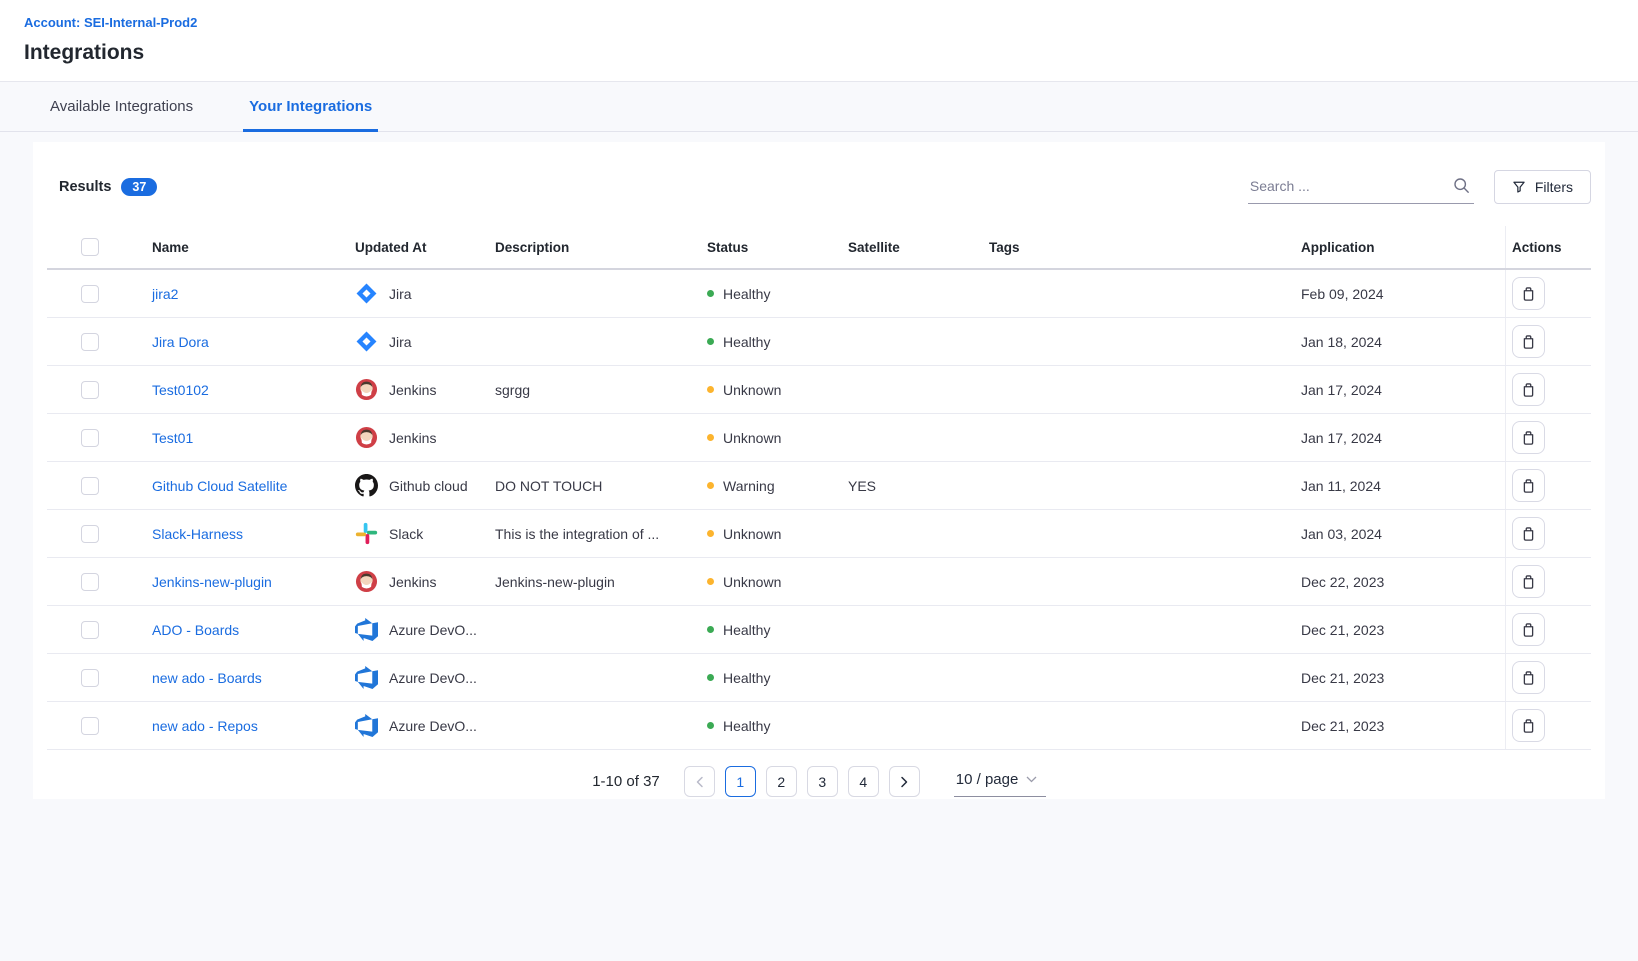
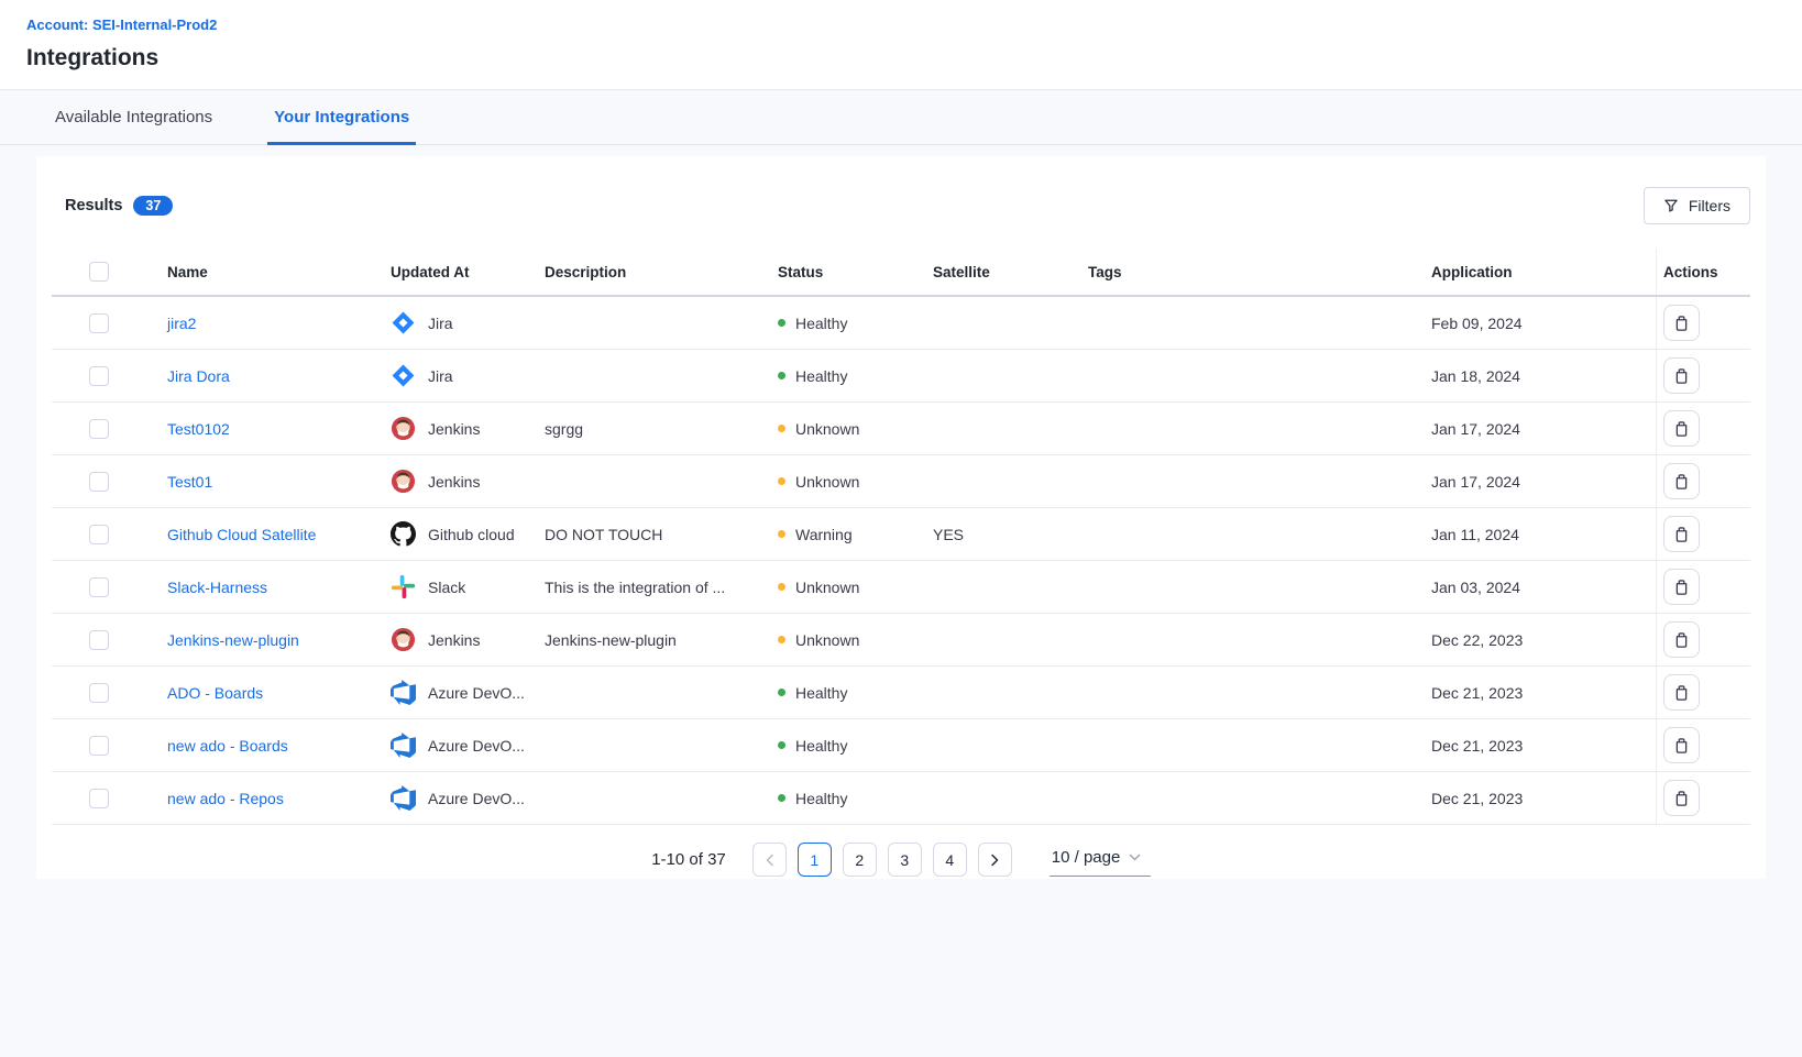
  Account: SEI-Internal-Prod2
  Integrations
  Available Integrations
  Your Integrations
  Results
  37
- Search ...
  Filters
  Name
  Updated At
  Description
  Status
  Satellite
  Tags
  Application
  Actions
  jira2
  Jira
  Healthy
  Feb 09, 2024
  Jira Dora
  Jira
  Healthy
  Jan 18, 2024
  Test0102
  Jenkins
  sgrgg
  Unknown
  Jan 17, 2024
  Test01
  Jenkins
  Unknown
  Jan 17, 2024
  Github Cloud Satellite
  Github cloud
  DO NOT TOUCH
  Warning
  YES
  Jan 11, 2024
  Slack-Harness
  Slack
  This is the integration of ...
  Unknown
  Jan 03, 2024
  Jenkins-new-plugin
  Jenkins
  Jenkins-new-plugin
  Unknown
  Dec 22, 2023
  ADO - Boards
  Azure DevO...
  Healthy
  Dec 21, 2023
  new ado - Boards
  Azure DevO...
  Healthy
  Dec 21, 2023
  new ado - Repos
  Azure DevO...
  Healthy
  Dec 21, 2023
  1-10 of 37
  1
  2
  3
  4
  10 / page
